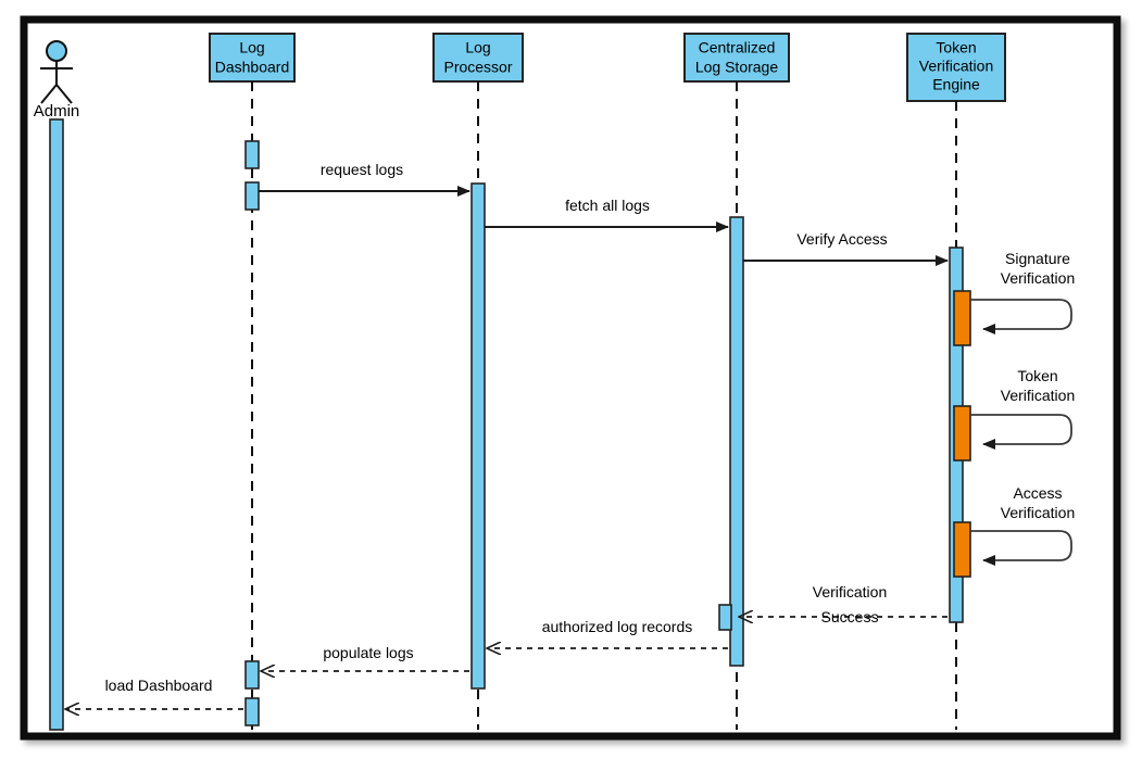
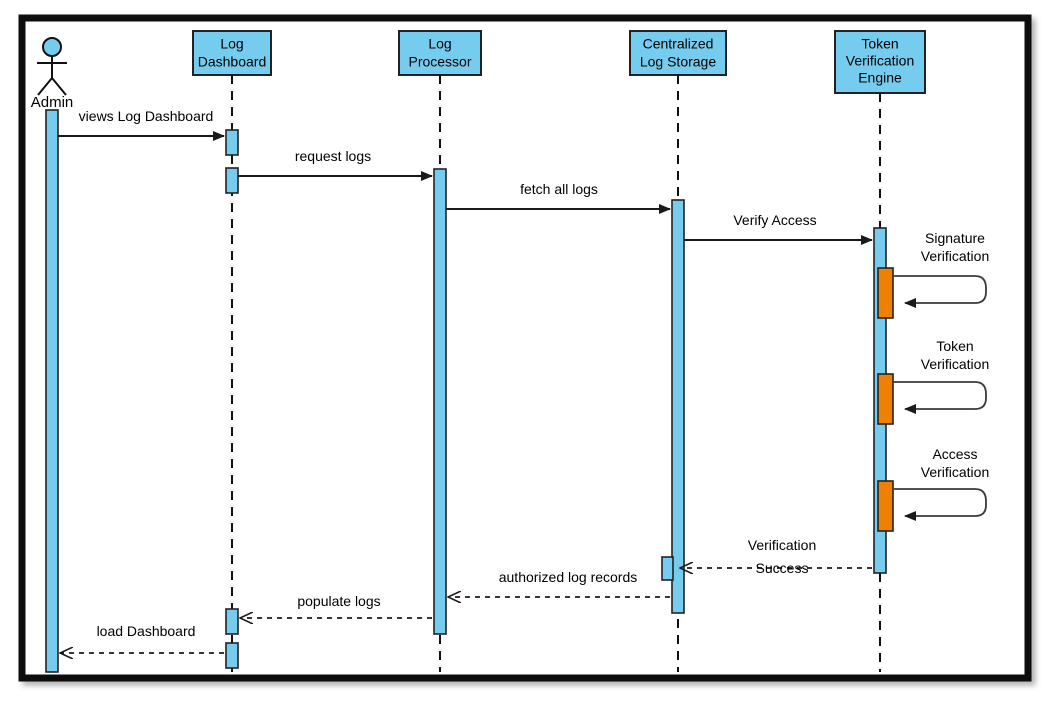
  Admin
  Log
  Dashboard
  Log
  Processor
  Centralized
  Log Storage
  Token
  Verification
  Engine
+ views Log Dashboard
  request logs
  fetch all logs
  Verify Access
  Signature
  Verification
  Token
  Verification
  Access
  Verification
  Verification
  Success
  authorized log records
  populate logs
  load Dashboard
